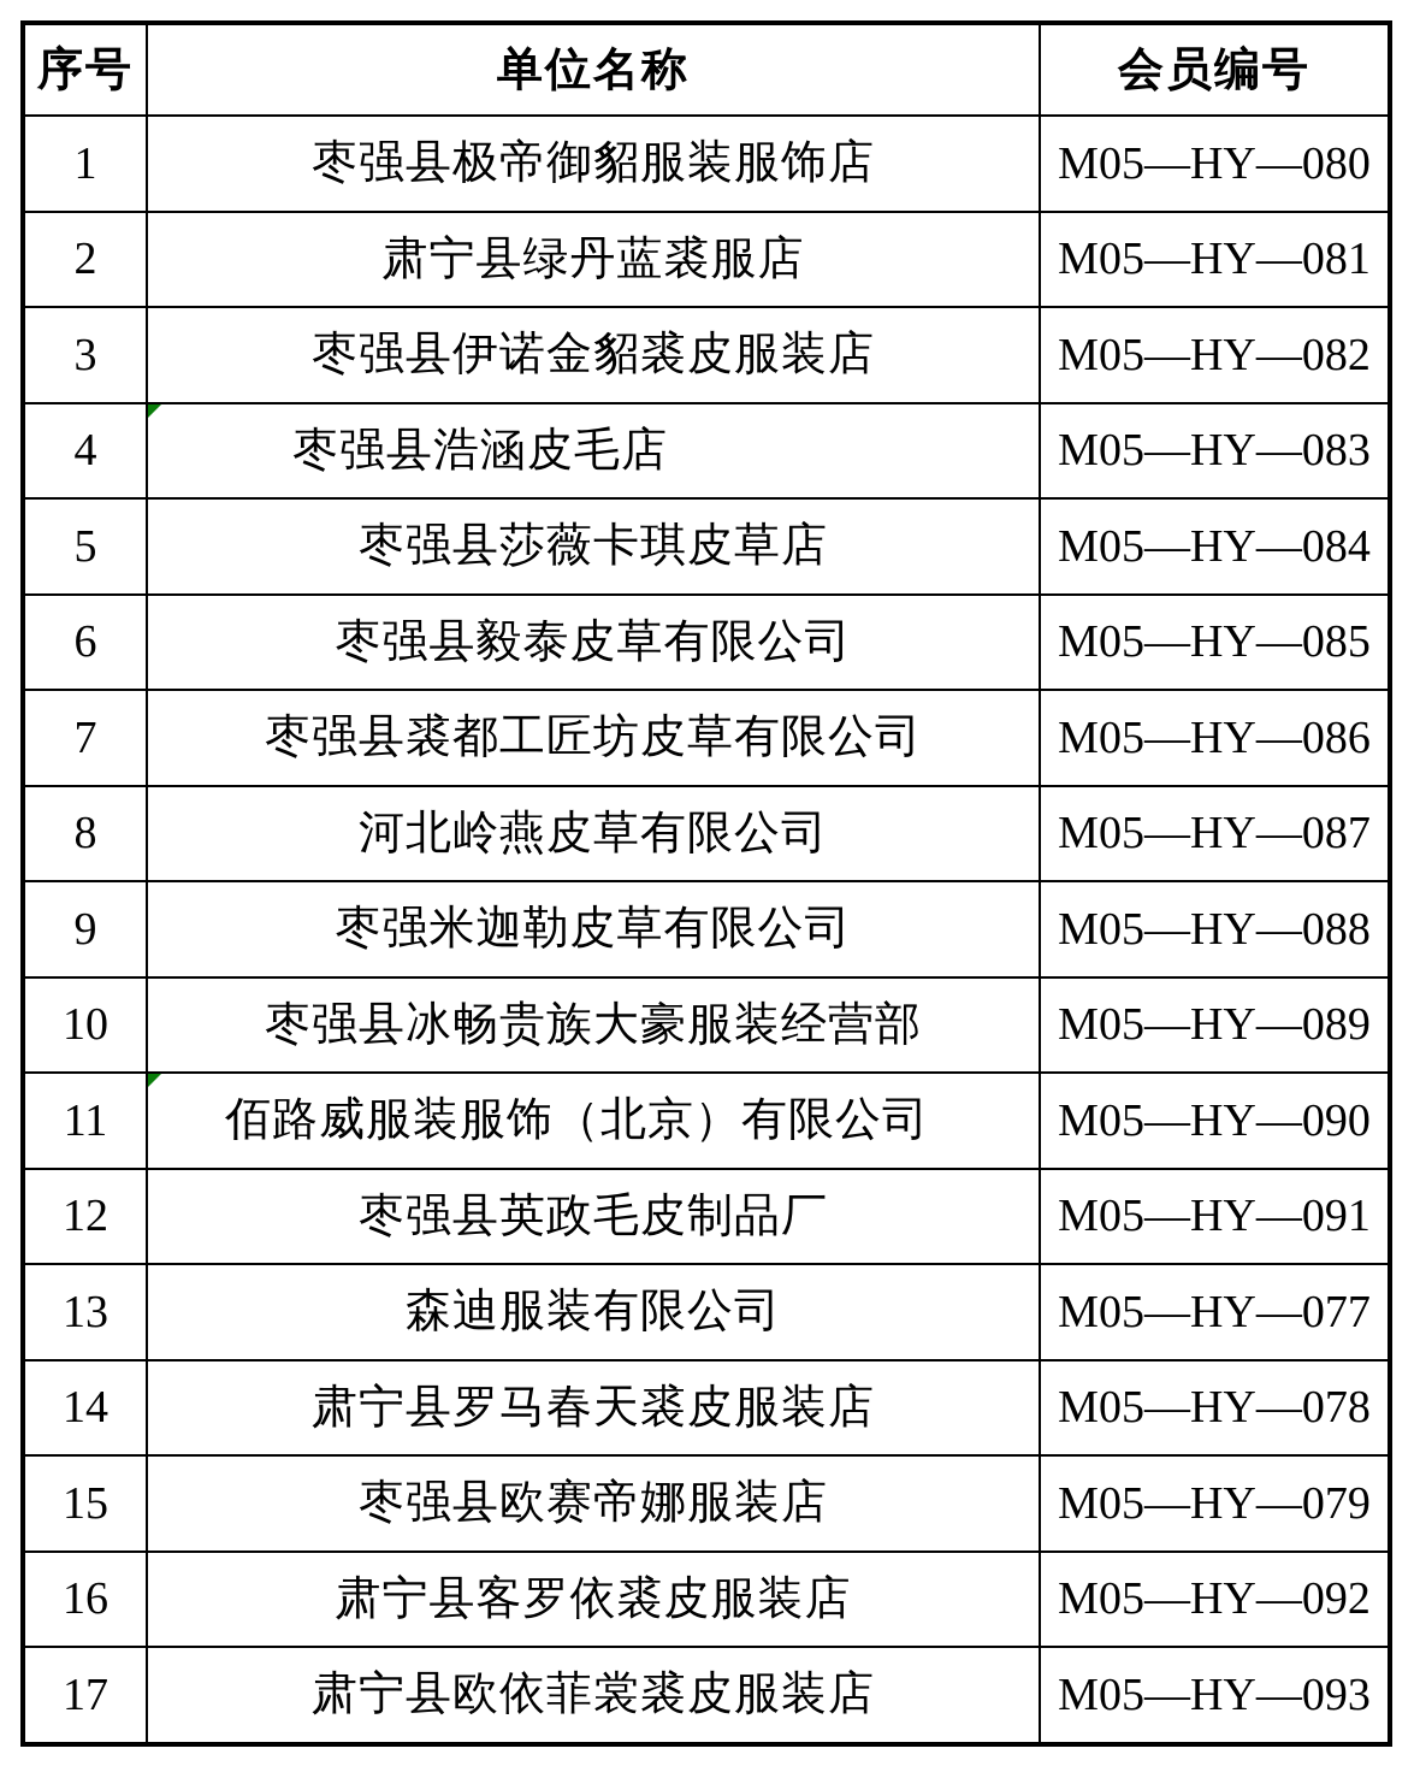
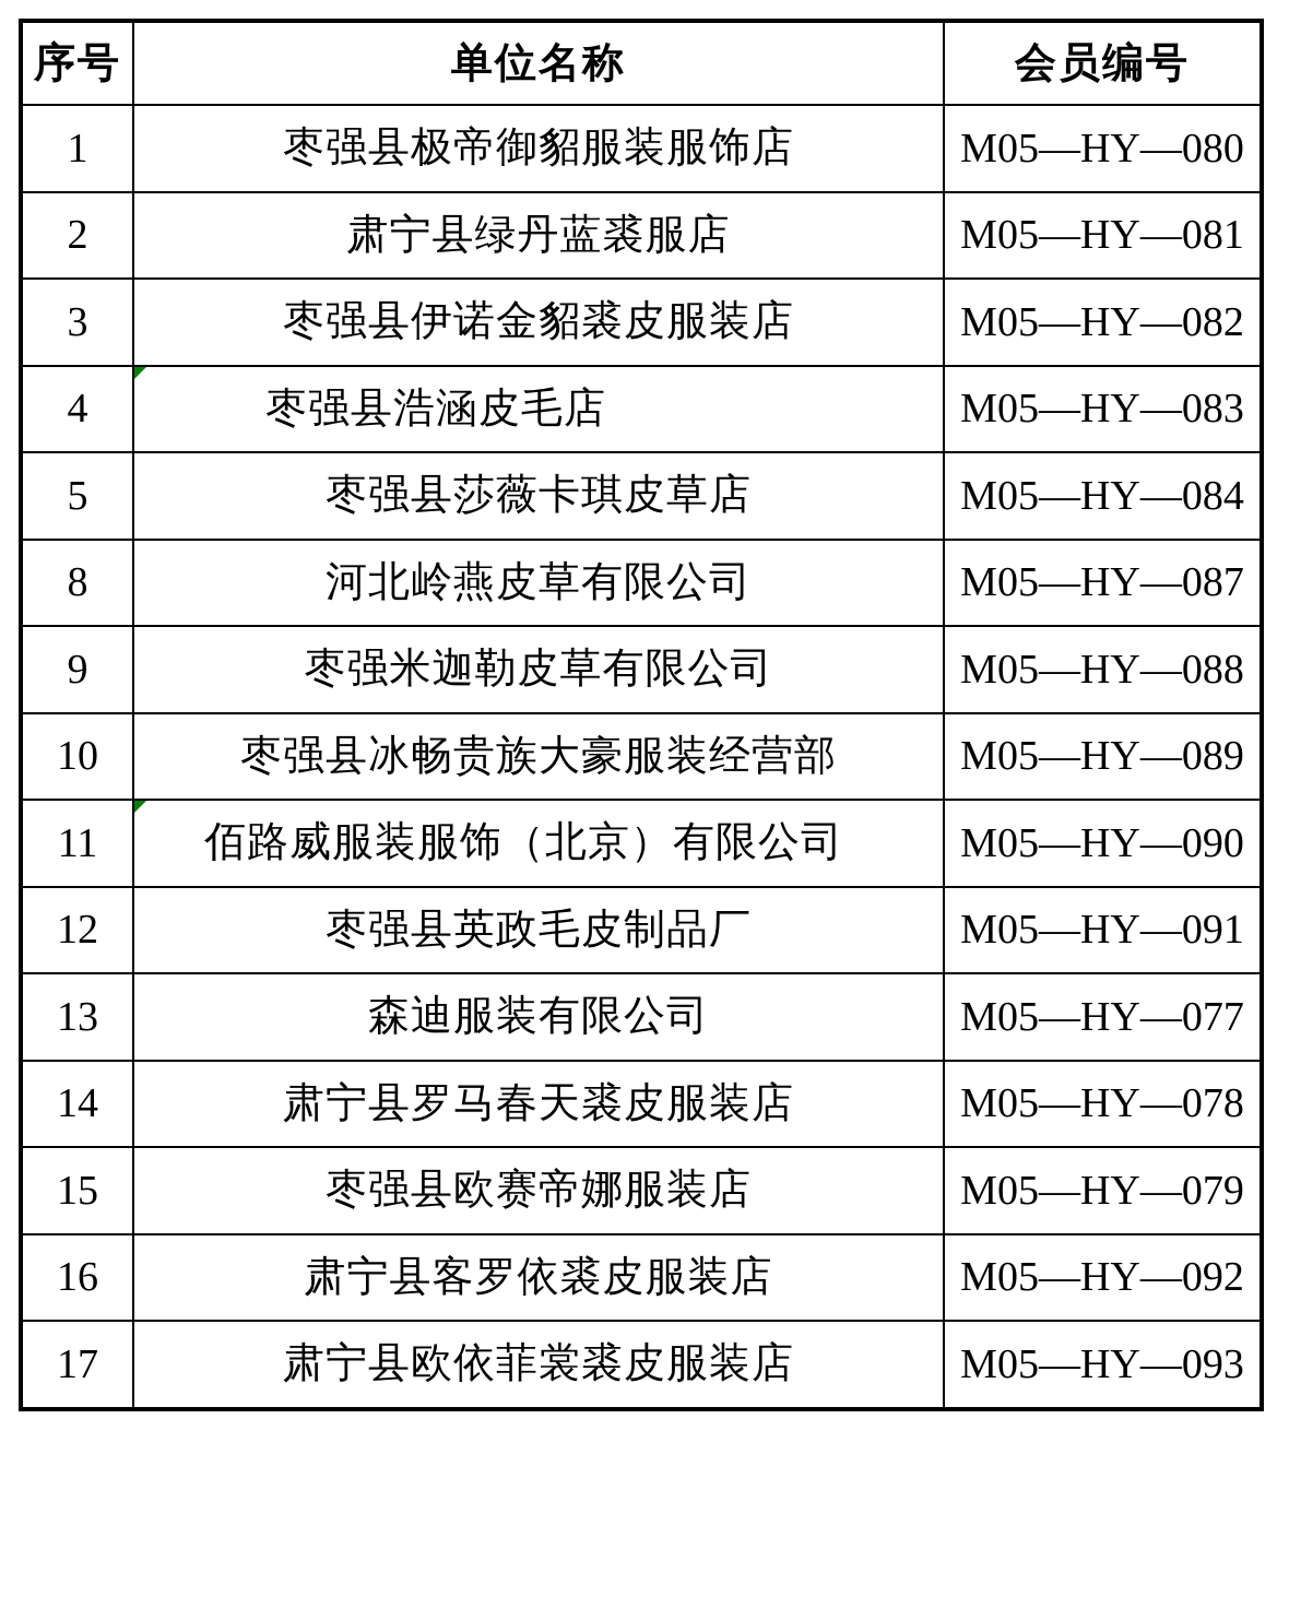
  序号	单位名称	会员编号
  1	枣强县极帝御貂服装服饰店	M05—HY—080
  2	肃宁县绿丹蓝裘服店	M05—HY—081
  3	枣强县伊诺金貂裘皮服装店	M05—HY—082
  4	枣强县浩涵皮毛店	M05—HY—083
  5	枣强县莎薇卡琪皮草店	M05—HY—084
- 6	枣强县毅泰皮草有限公司	M05—HY—085
- 7	枣强县裘都工匠坊皮草有限公司	M05—HY—086
  8	河北岭燕皮草有限公司	M05—HY—087
  9	枣强米迦勒皮草有限公司	M05—HY—088
  10	枣强县冰畅贵族大豪服装经营部	M05—HY—089
  11	佰路威服装服饰（北京）有限公司	M05—HY—090
  12	枣强县英政毛皮制品厂	M05—HY—091
  13	森迪服装有限公司	M05—HY—077
  14	肃宁县罗马春天裘皮服装店	M05—HY—078
  15	枣强县欧赛帝娜服装店	M05—HY—079
  16	肃宁县客罗依裘皮服装店	M05—HY—092
  17	肃宁县欧依菲裳裘皮服装店	M05—HY—093
